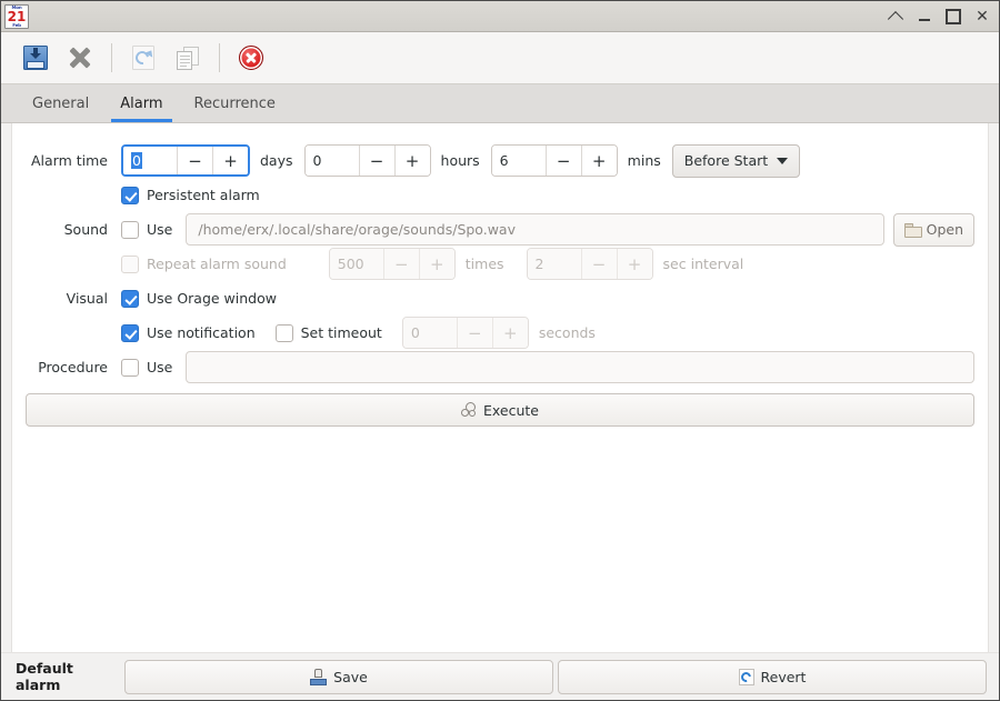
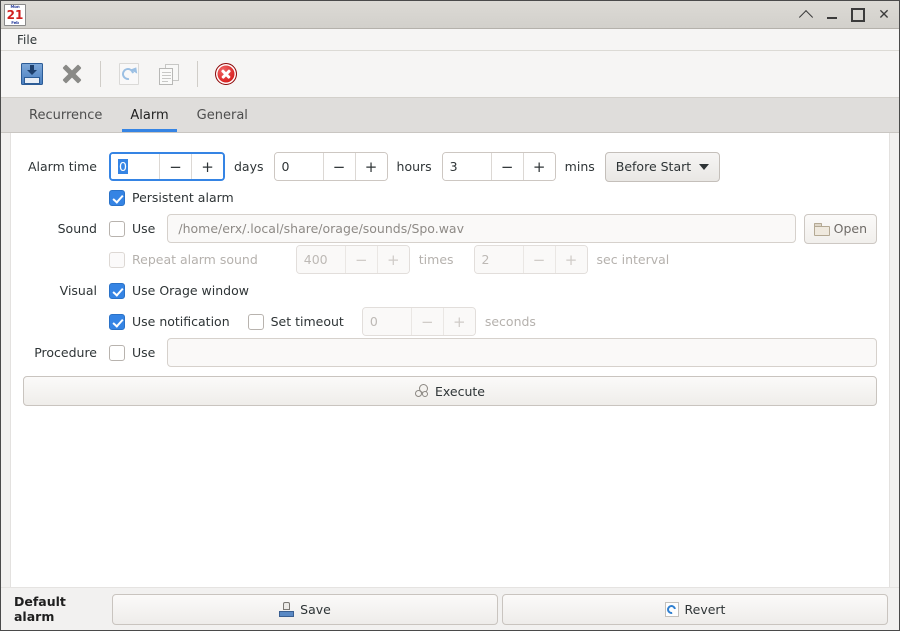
  21
  ✕
+ File
- General
+ Recurrence
  Alarm
- Recurrence
+ General
  Alarm time
  0
  −
  +
  days
  0
  −
  +
  hours
- 6
+ 3
  −
  +
  mins
  Before Start
  Persistent alarm
  Sound
  Use
  /home/erx/.local/share/orage/sounds/Spo.wav
  Open
  Repeat alarm sound
- 500
+ 400
  −
  +
  times
  2
  −
  +
  sec interval
  Visual
  Use Orage window
  Use notification
  Set timeout
  0
  −
  +
  seconds
  Procedure
  Use
  Execute
  Default alarm
  Save
  Revert
